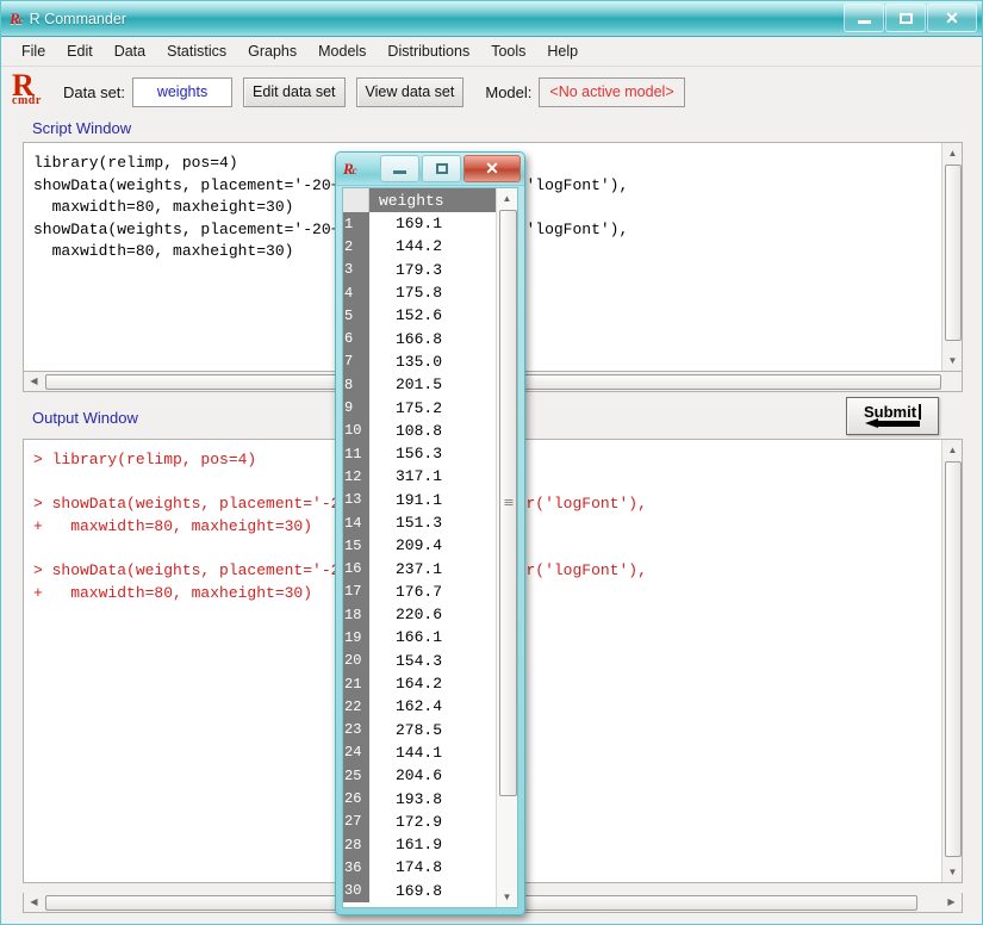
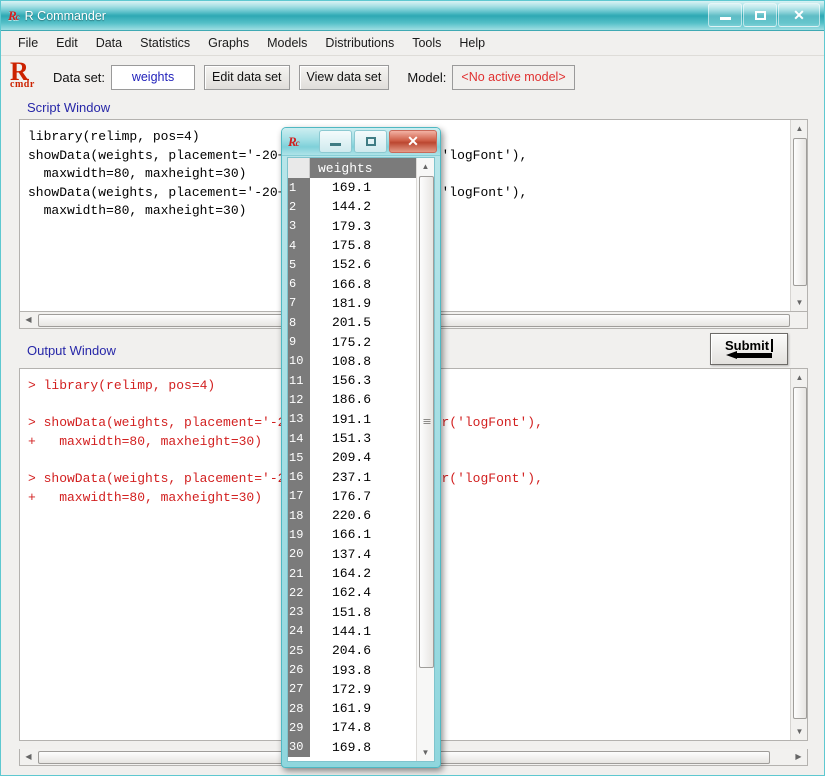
  Rc
  R Commander
  ✕
  File
  Edit
  Data
  Statistics
  Graphs
  Models
  Distributions
  Tools
  Help
  R
  cmdr
  Data set:
  weights
  Edit data set
  View data set
  Model:
  <No active model>
  Script Window
  library(relimp, pos=4) showData(weights, placement='-20'logFont'), maxwidth=80, maxheight=30) showData(weights, placement='-20'logFont'), maxwidth=80, maxheight=30)
  ▲
  ▼
  ◀
  Output Window
  Submit
  > library(relimp, pos=4) > showData(weights, placement='-r('logFont'), + maxwidth=80, maxheight=30) > showData(weights, placement='-r('logFont'), + maxwidth=80, maxheight=30)
  ▲
  ▼
  ◀
  ▶
  Rc
  ✕
  weights
  1
  169.1
  2
  144.2
  3
  179.3
  4
  175.8
  5
  152.6
  6
  166.8
  7
- 135.0
+ 181.9
  8
  201.5
  9
  175.2
  10
  108.8
  11
  156.3
  12
- 317.1
+ 186.6
  13
  191.1
  14
  151.3
  15
  209.4
  16
  237.1
  17
  176.7
  18
  220.6
  19
  166.1
  20
- 154.3
+ 137.4
  21
  164.2
  22
  162.4
  23
- 278.5
+ 151.8
  24
  144.1
  25
  204.6
  26
  193.8
  27
  172.9
  28
  161.9
- 36
+ 29
  174.8
  30
  169.8
  ▲
  ▼
